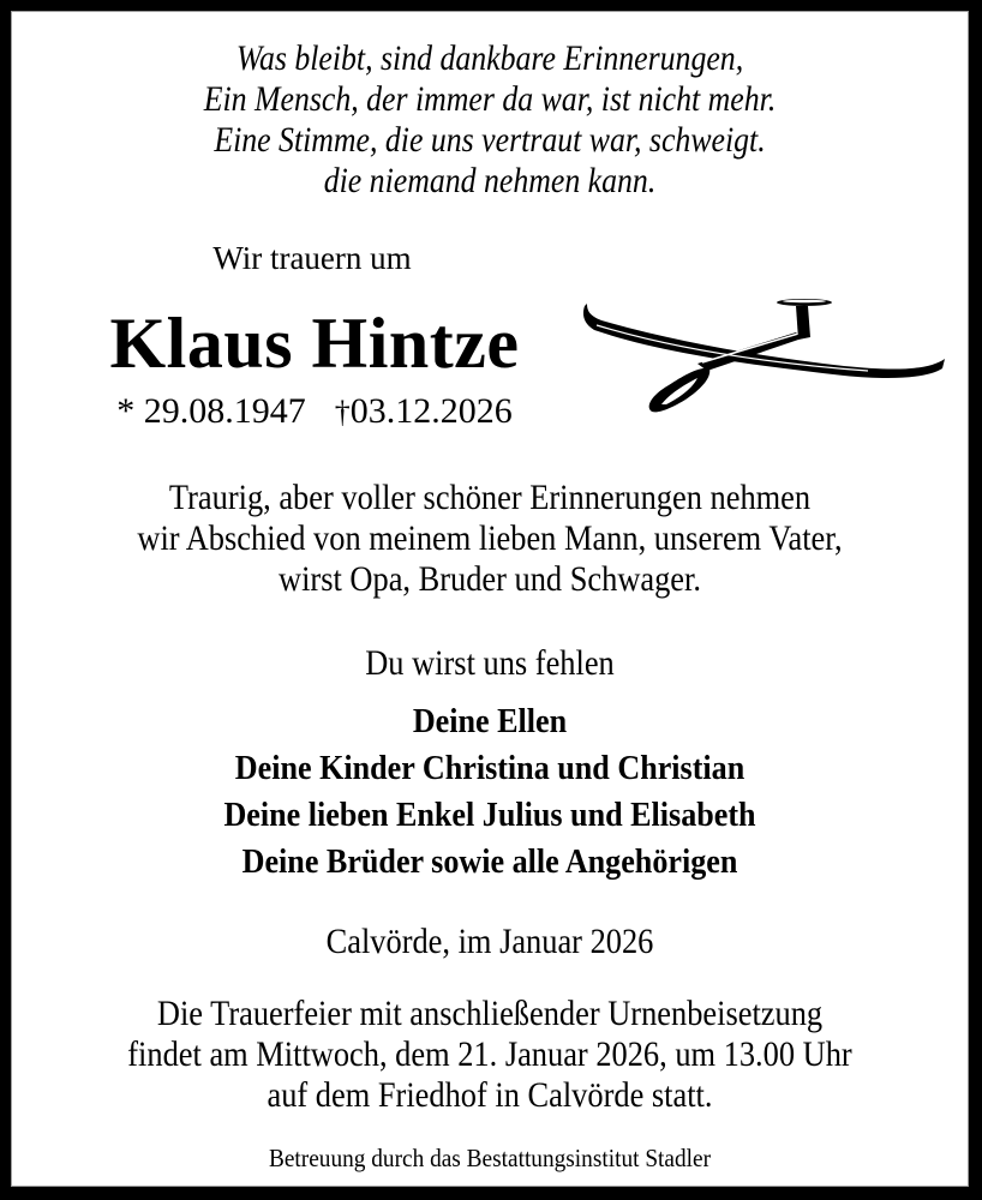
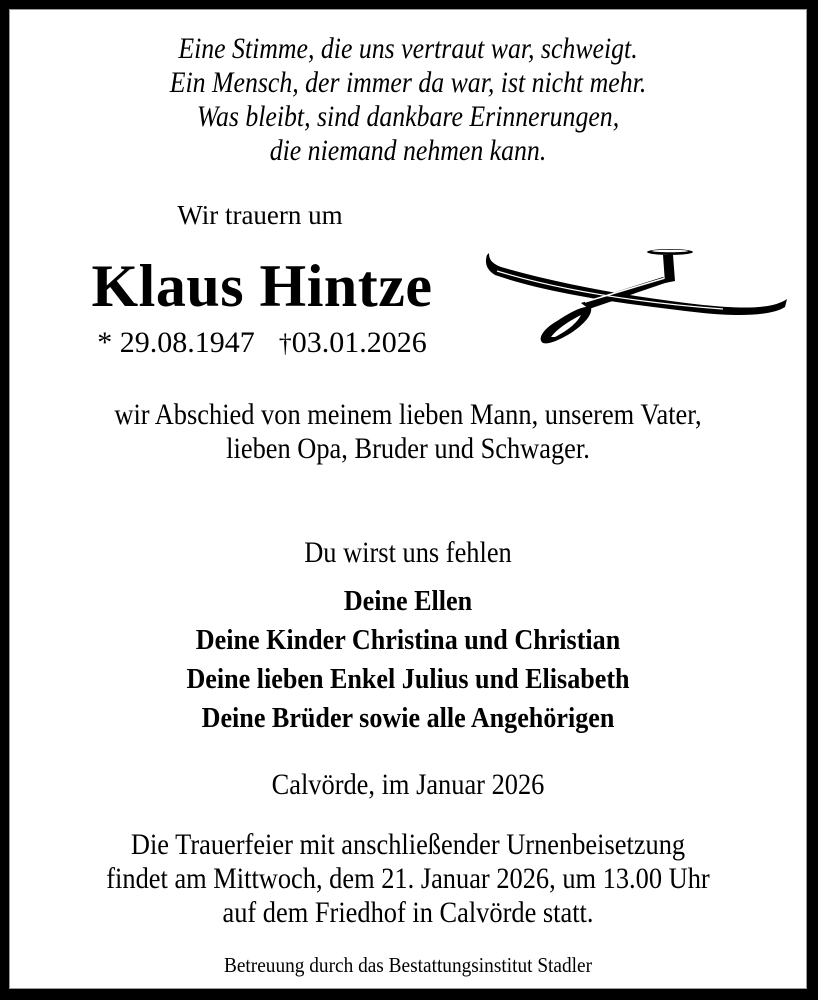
- Was bleibt, sind dankbare Erinnerungen,
+ Eine Stimme, die uns vertraut war, schweigt.
  Ein Mensch, der immer da war, ist nicht mehr.
- Eine Stimme, die uns vertraut war, schweigt.
+ Was bleibt, sind dankbare Erinnerungen,
  die niemand nehmen kann.
  Wir trauern um
  Klaus Hintze
- * 29.08.1947 †03.12.2026
+ * 29.08.1947 †03.01.2026
- Traurig, aber voller schöner Erinnerungen nehmen
  wir Abschied von meinem lieben Mann, unserem Vater,
- wirst Opa, Bruder und Schwager.
+ lieben Opa, Bruder und Schwager.
  Du wirst uns fehlen
  Deine Ellen
  Deine Kinder Christina und Christian
  Deine lieben Enkel Julius und Elisabeth
  Deine Brüder sowie alle Angehörigen
  Calvörde, im Januar 2026
  Die Trauerfeier mit anschließender Urnenbeisetzung
  findet am Mittwoch, dem 21. Januar 2026, um 13.00 Uhr
  auf dem Friedhof in Calvörde statt.
  Betreuung durch das Bestattungsinstitut Stadler
